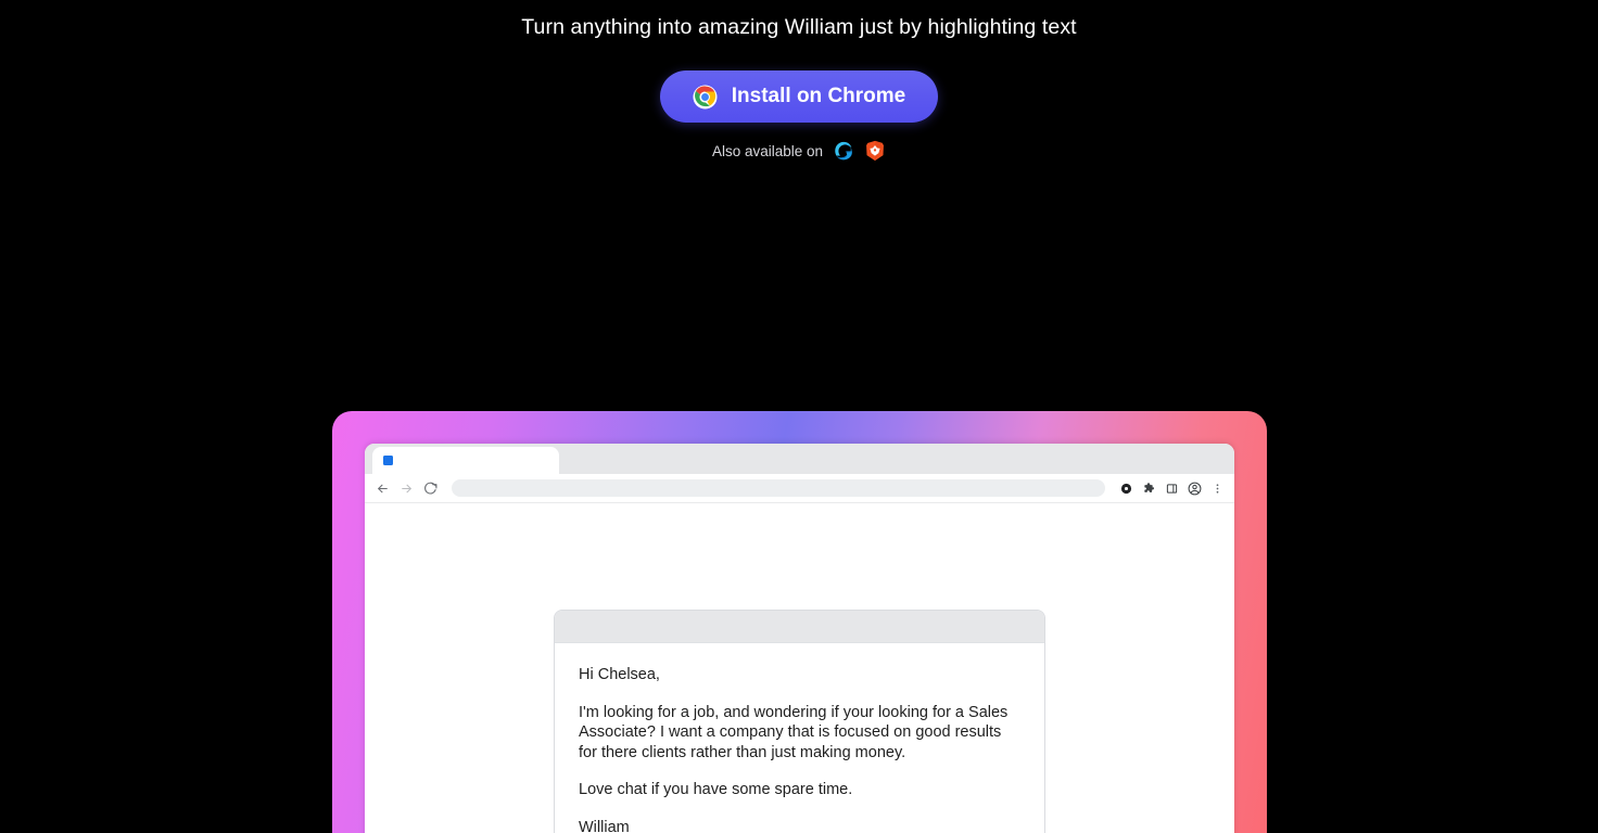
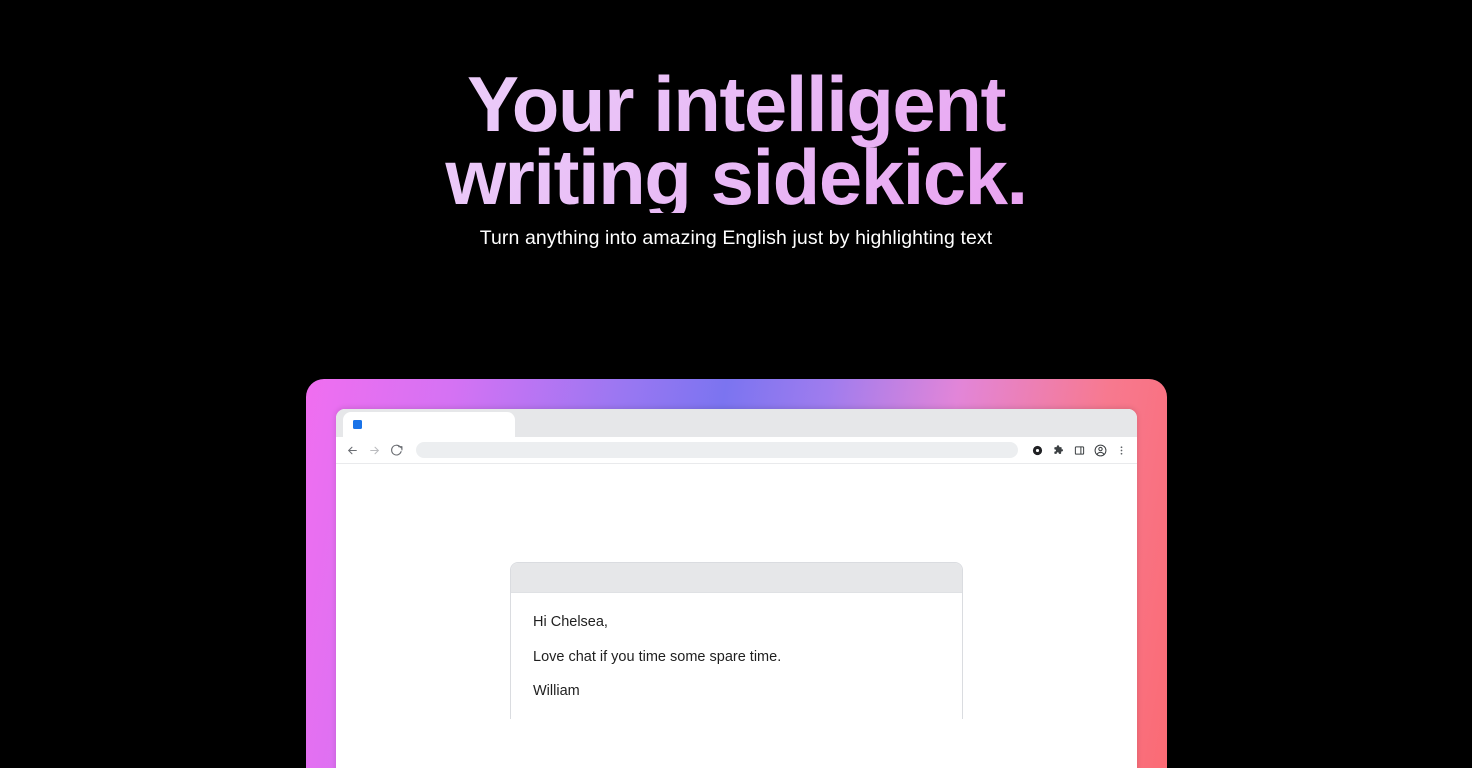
+ Your intelligent
+ writing sidekick.
- Turn anything into amazing William just by highlighting text
+ Turn anything into amazing English just by highlighting text
- Install on Chrome
- Also available on
  Hi Chelsea,
- I'm looking for a job, and wondering if your looking for a Sales Associate? I want a company that is focused on good results for there clients rather than just making money.
- Love chat if you have some spare time.
+ Love chat if you time some spare time.
  William
